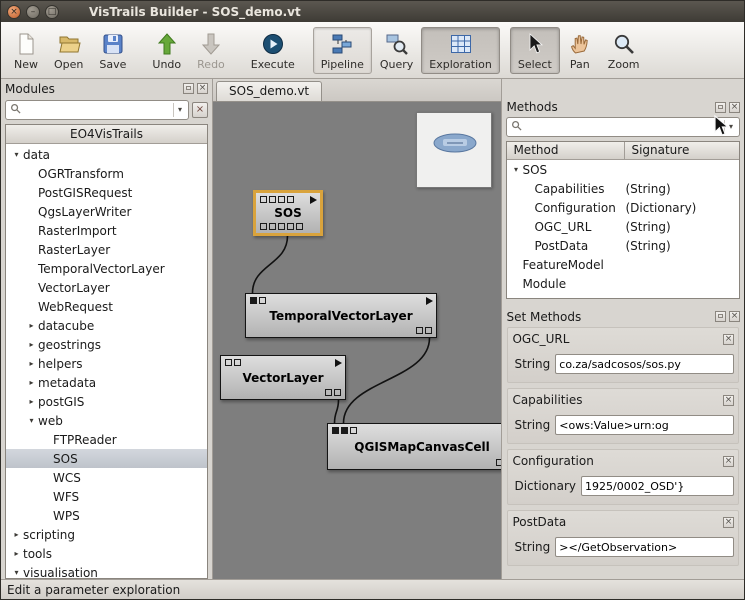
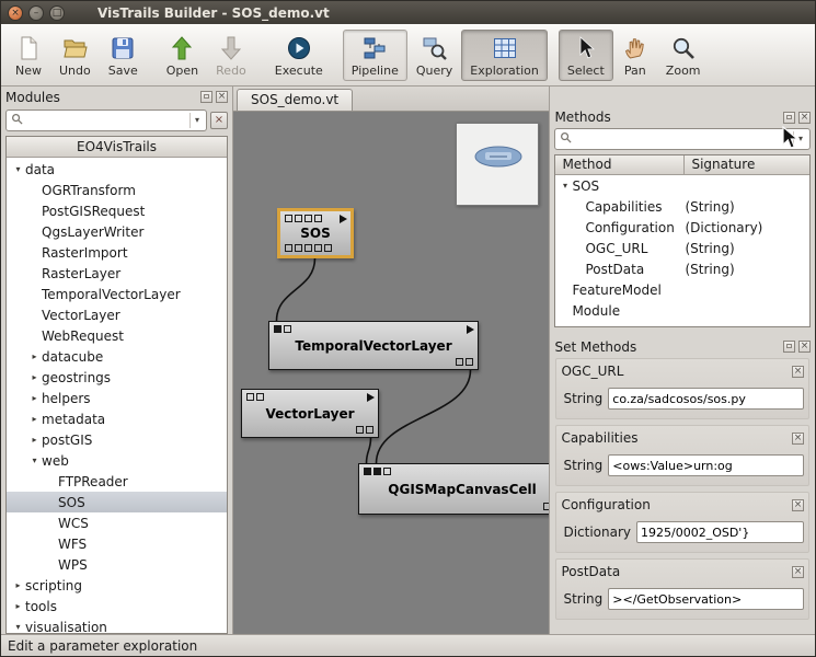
  ×
  –
  □
  VisTrails Builder - SOS_demo.vt
  New
- Open
+ Undo
  Save
- Undo
+ Open
  Redo
  Execute
  Pipeline
  Query
  Exploration
  Select
  Pan
  Zoom
  Modules
  ×
  ▾
  ×
  EO4VisTrails
  ▾
  data
  OGRTransform
  PostGISRequest
  QgsLayerWriter
  RasterImport
  RasterLayer
  TemporalVectorLayer
  VectorLayer
  WebRequest
  ▸
  datacube
  ▸
  geostrings
  ▸
  helpers
  ▸
  metadata
  ▸
  postGIS
  ▾
  web
  FTPReader
  SOS
  WCS
  WFS
  WPS
  ▸
  scripting
  ▸
  tools
  ▾
  visualisation
  SOS_demo.vt
  SOS
  TemporalVectorLayer
  VectorLayer
  QGISMapCanvasCell
  Methods
  ×
  ▾
  Method
  Signature
  ▾
  SOS
  Capabilities
  (String)
  Configuration
  (Dictionary)
  OGC_URL
  (String)
  PostData
  (String)
  FeatureModel
  Module
  Set Methods
  ×
  OGC_URL
  ×
  String
  co.za/sadcosos/sos.py
  Capabilities
  ×
  String
  <ows:Value>urn:og
  Configuration
  ×
  Dictionary
  1925/0002_OSD'}
  PostData
  ×
  String
  ></GetObservation>
  Edit a parameter exploration
